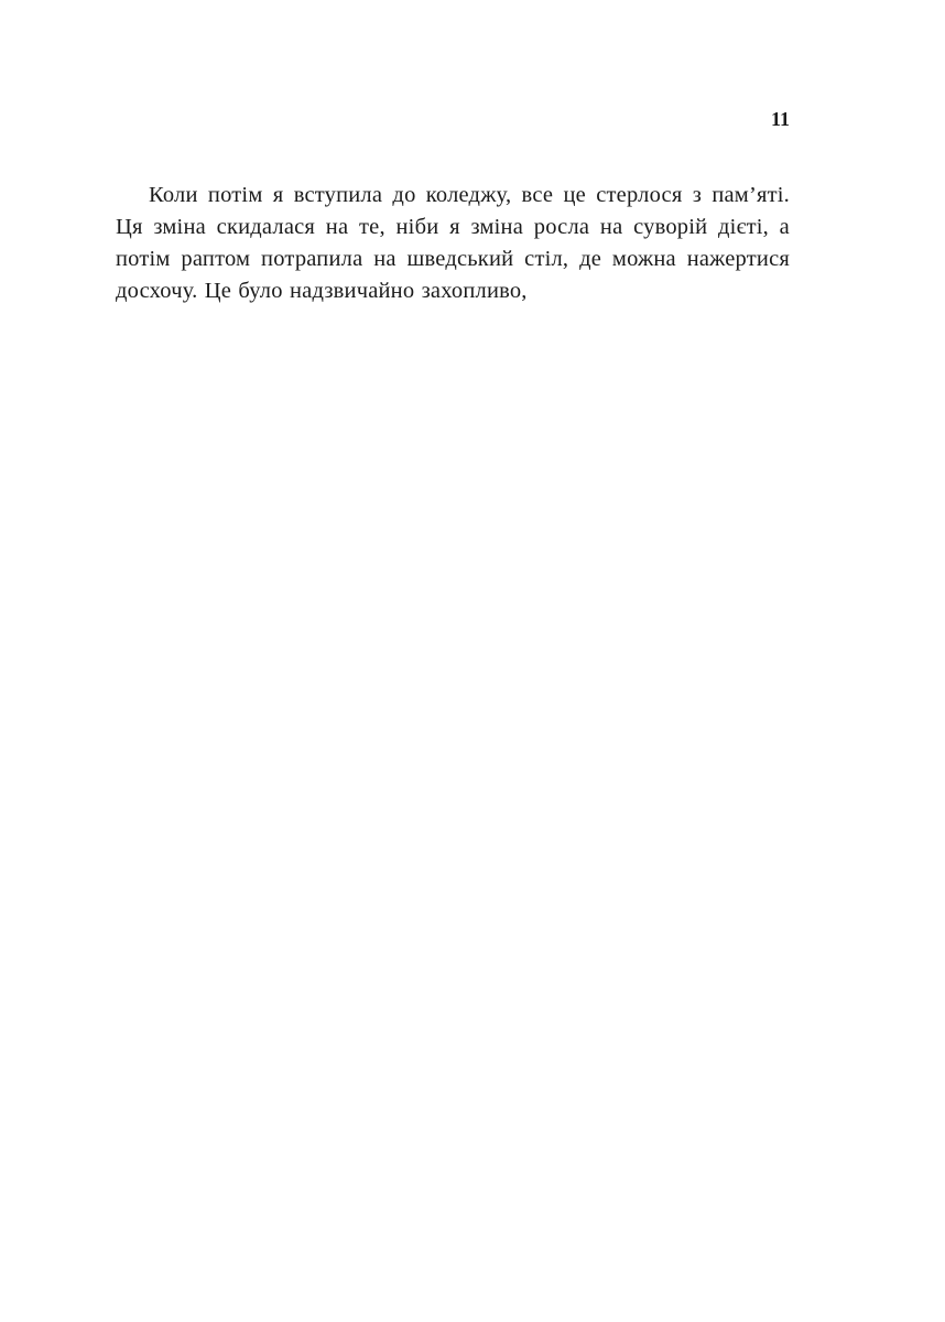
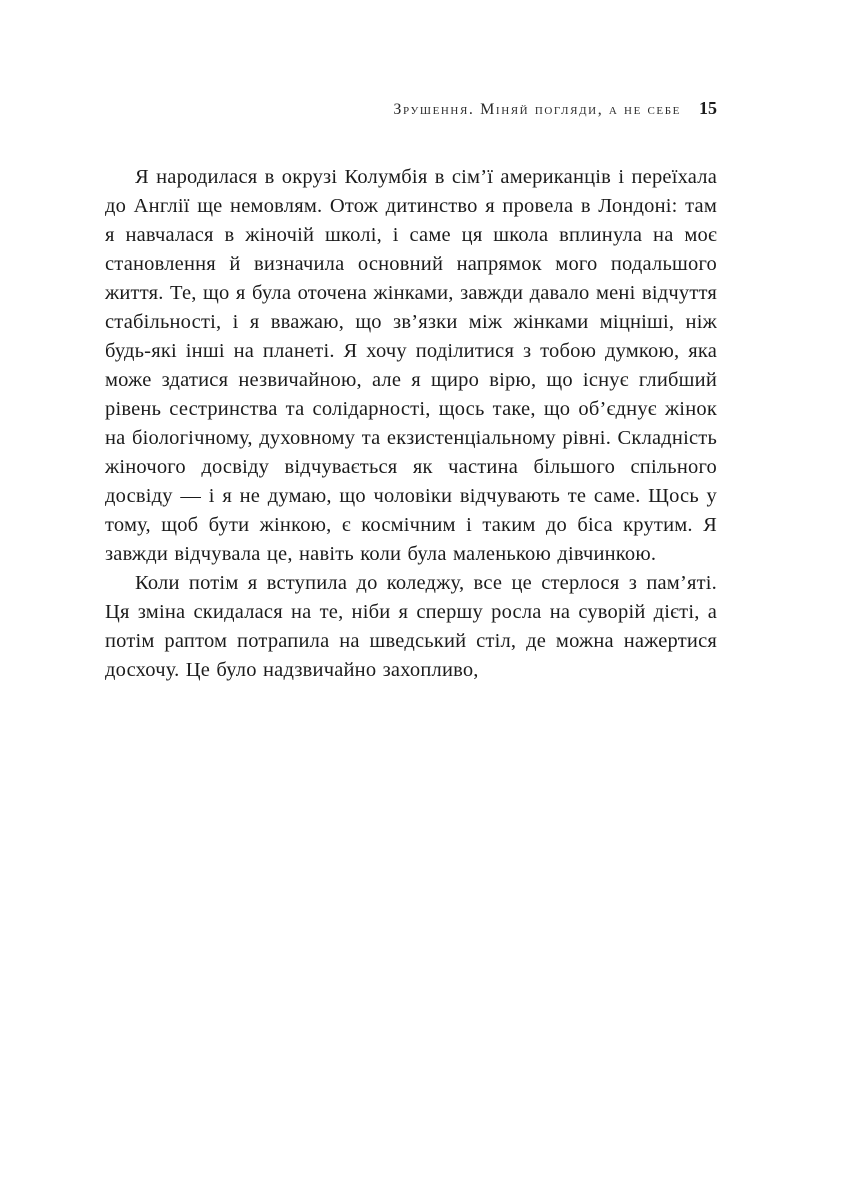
+ Зрушення. Міняй погляди, а не себе
- 11
+ 15
+ Я народилася в окрузі Колумбія в сім’ї американців і переїхала до Англії ще немовлям. Отож дитинство я провела в Лондоні: там я навчалася в жіночій школі, і саме ця школа вплинула на моє становлення й визначила основний напрямок мого подальшого життя. Те, що я була оточена жінками, завжди давало мені відчуття стабільності, і я вважаю, що зв’язки між жінками міцніші, ніж будь-які інші на планеті. Я хочу поділитися з тобою думкою, яка може здатися незвичайною, але я щиро вірю, що існує глибший рівень сестринства та солідарності, щось таке, що об’єднує жінок на біологічному, духовному та екзистенціальному рівні. Складність жіночого досвіду відчувається як частина більшого спільного досвіду — і я не думаю, що чоловіки відчувають те саме. Щось у тому, щоб бути жінкою, є космічним і таким до біса крутим. Я завжди відчувала це, навіть коли була маленькою дівчинкою.
- Коли потім я вступила до коледжу, все це стерлося з пам’яті. Ця зміна скидалася на те, ніби я зміна росла на суворій дієті, а потім раптом потрапила на шведський стіл, де можна нажертися досхочу. Це було надзвичайно захопливо,
+ Коли потім я вступила до коледжу, все це стерлося з пам’яті. Ця зміна скидалася на те, ніби я спершу росла на суворій дієті, а потім раптом потрапила на шведський стіл, де можна нажертися досхочу. Це було надзвичайно захопливо,
